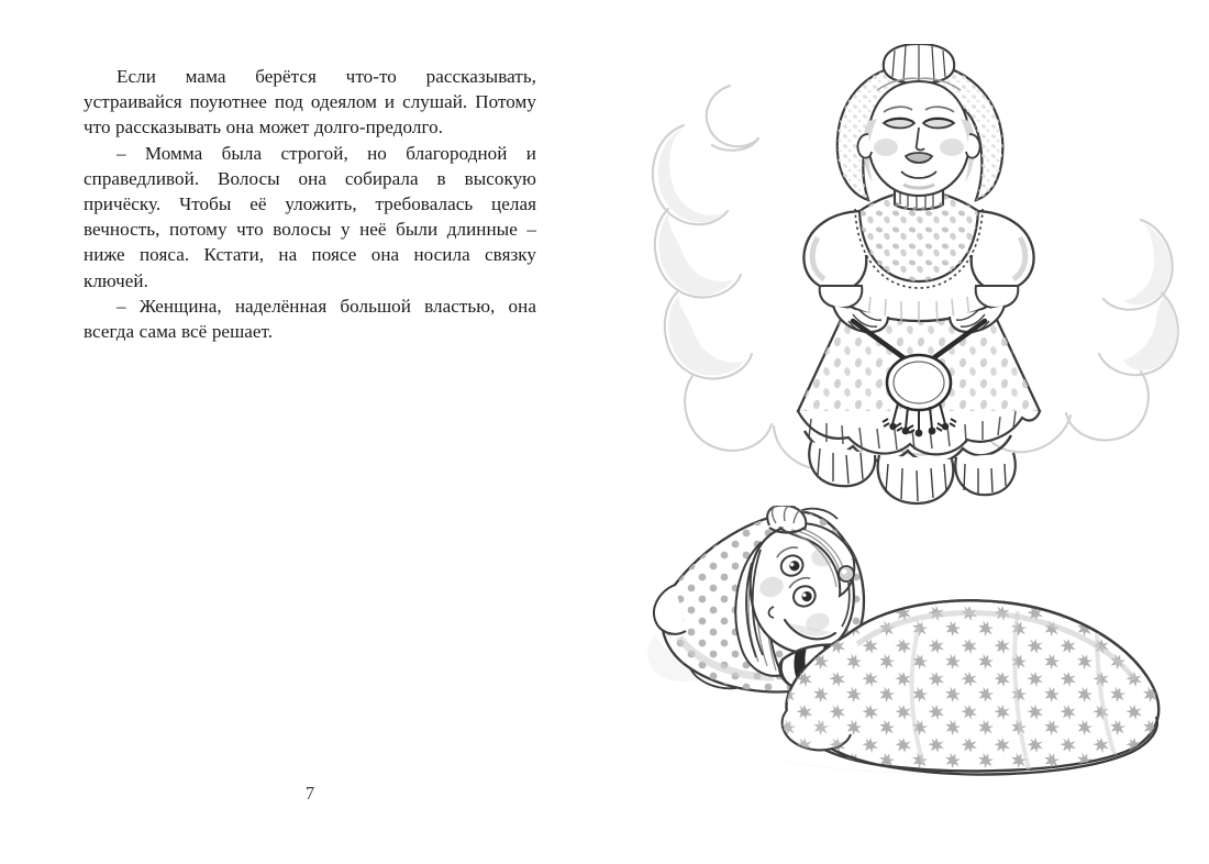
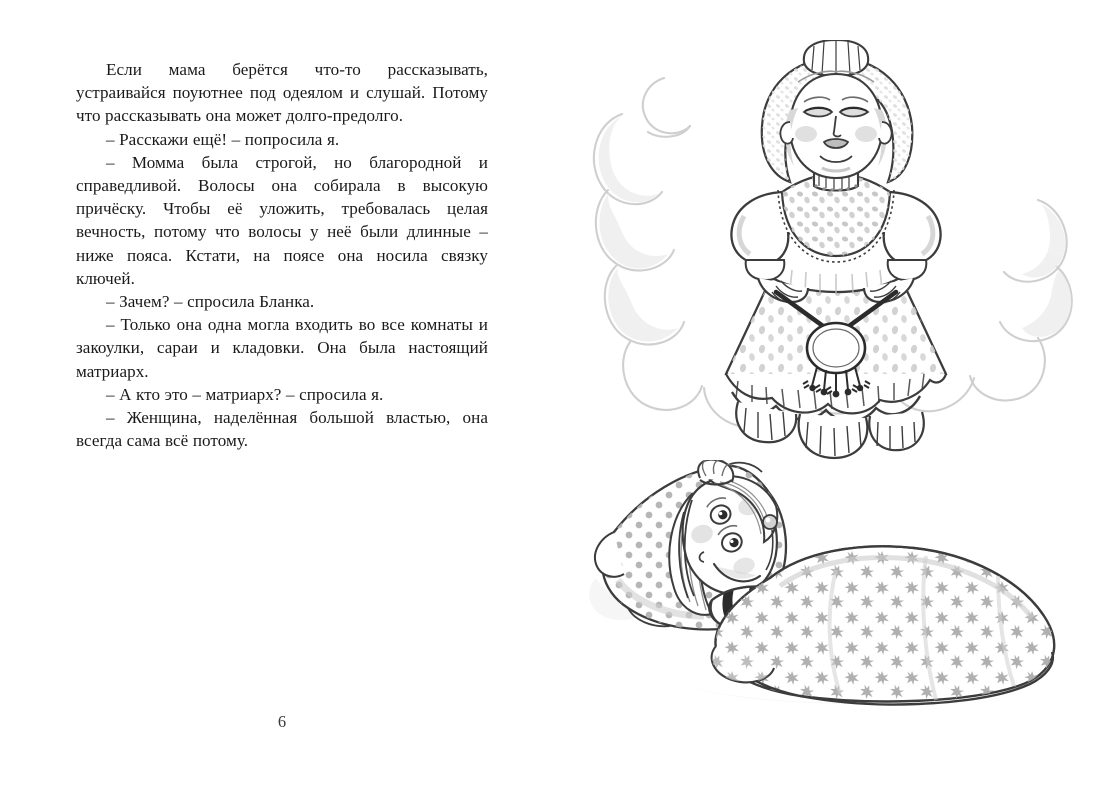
  Если мама берётся что-то рассказывать, устраивайся поуютнее под одеялом и слушай. Потому что рассказывать она может долго-предолго.
+ – Расскажи ещё! – попросила я.
  – Момма была строгой, но благородной и справедливой. Волосы она собирала в высокую причёску. Чтобы её уложить, требовалась целая вечность, потому что волосы у неё были длинные – ниже пояса. Кстати, на поясе она носила связку ключей.
+ – Зачем? – спросила Бланка.
+ – Только она одна могла входить во все комнаты и закоулки, сараи и кладовки. Она была настоящий матриарх.
+ – А кто это – матриарх? – спросила я.
- – Женщина, наделённая большой властью, она всегда сама всё решает.
+ – Женщина, наделённая большой властью, она всегда сама всё потому.
- 7
+ 6
